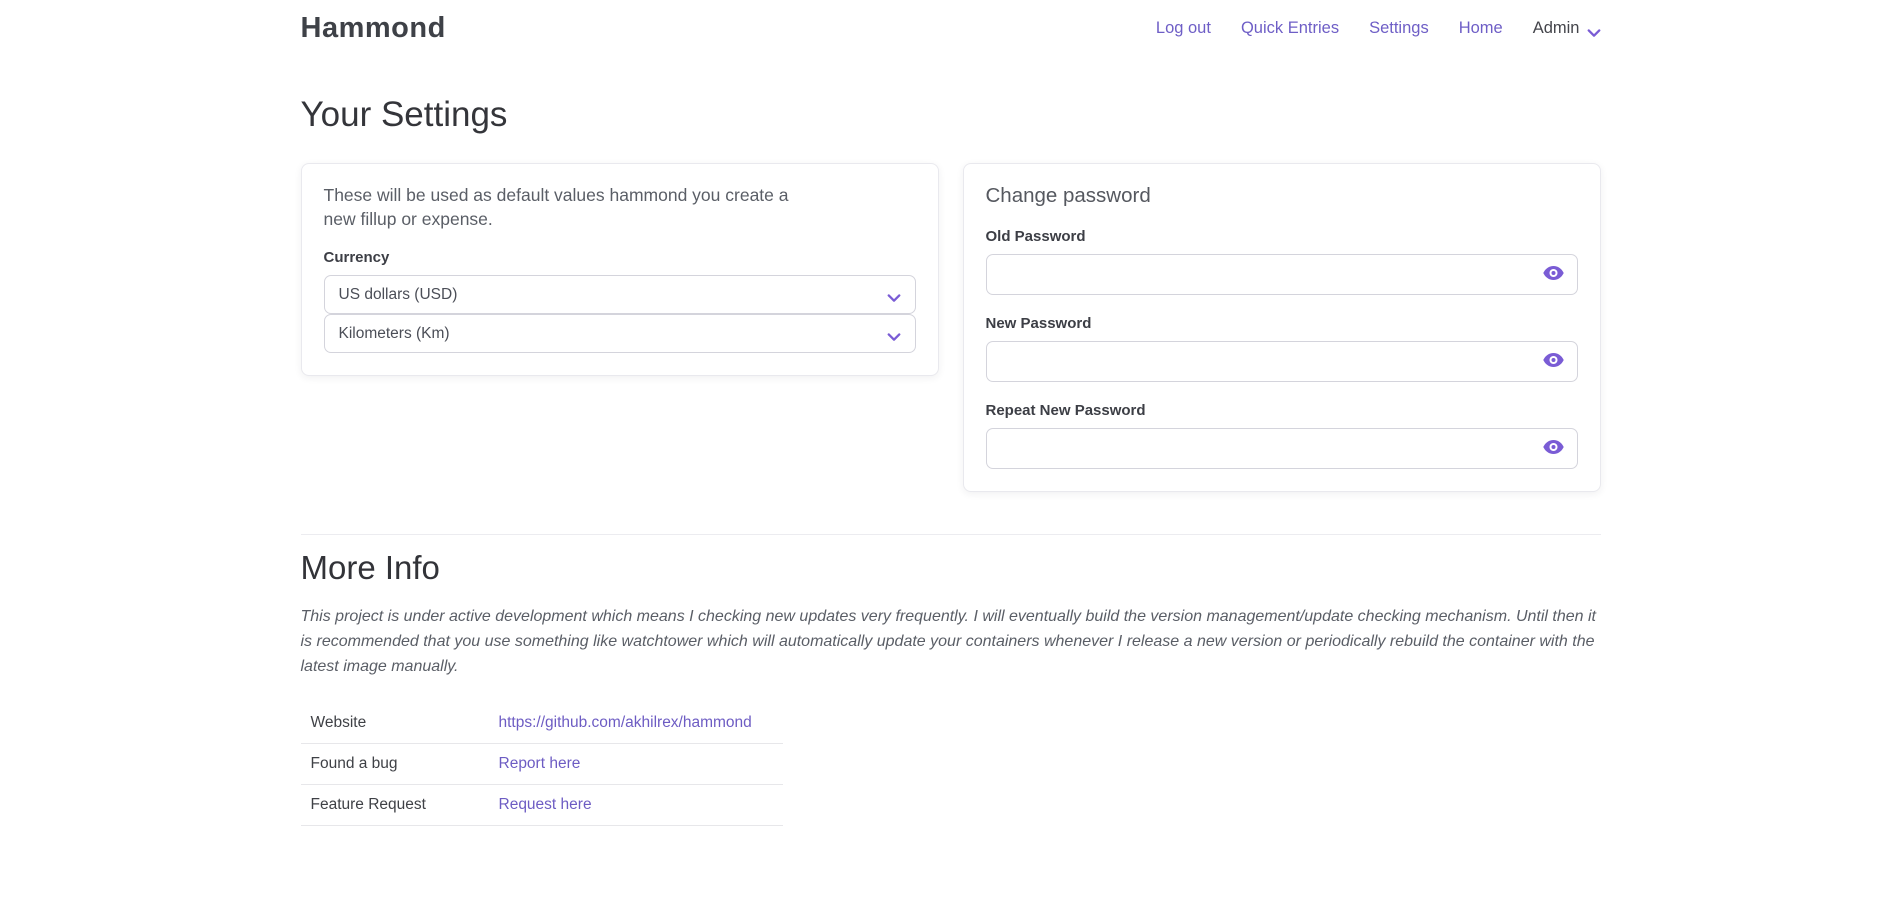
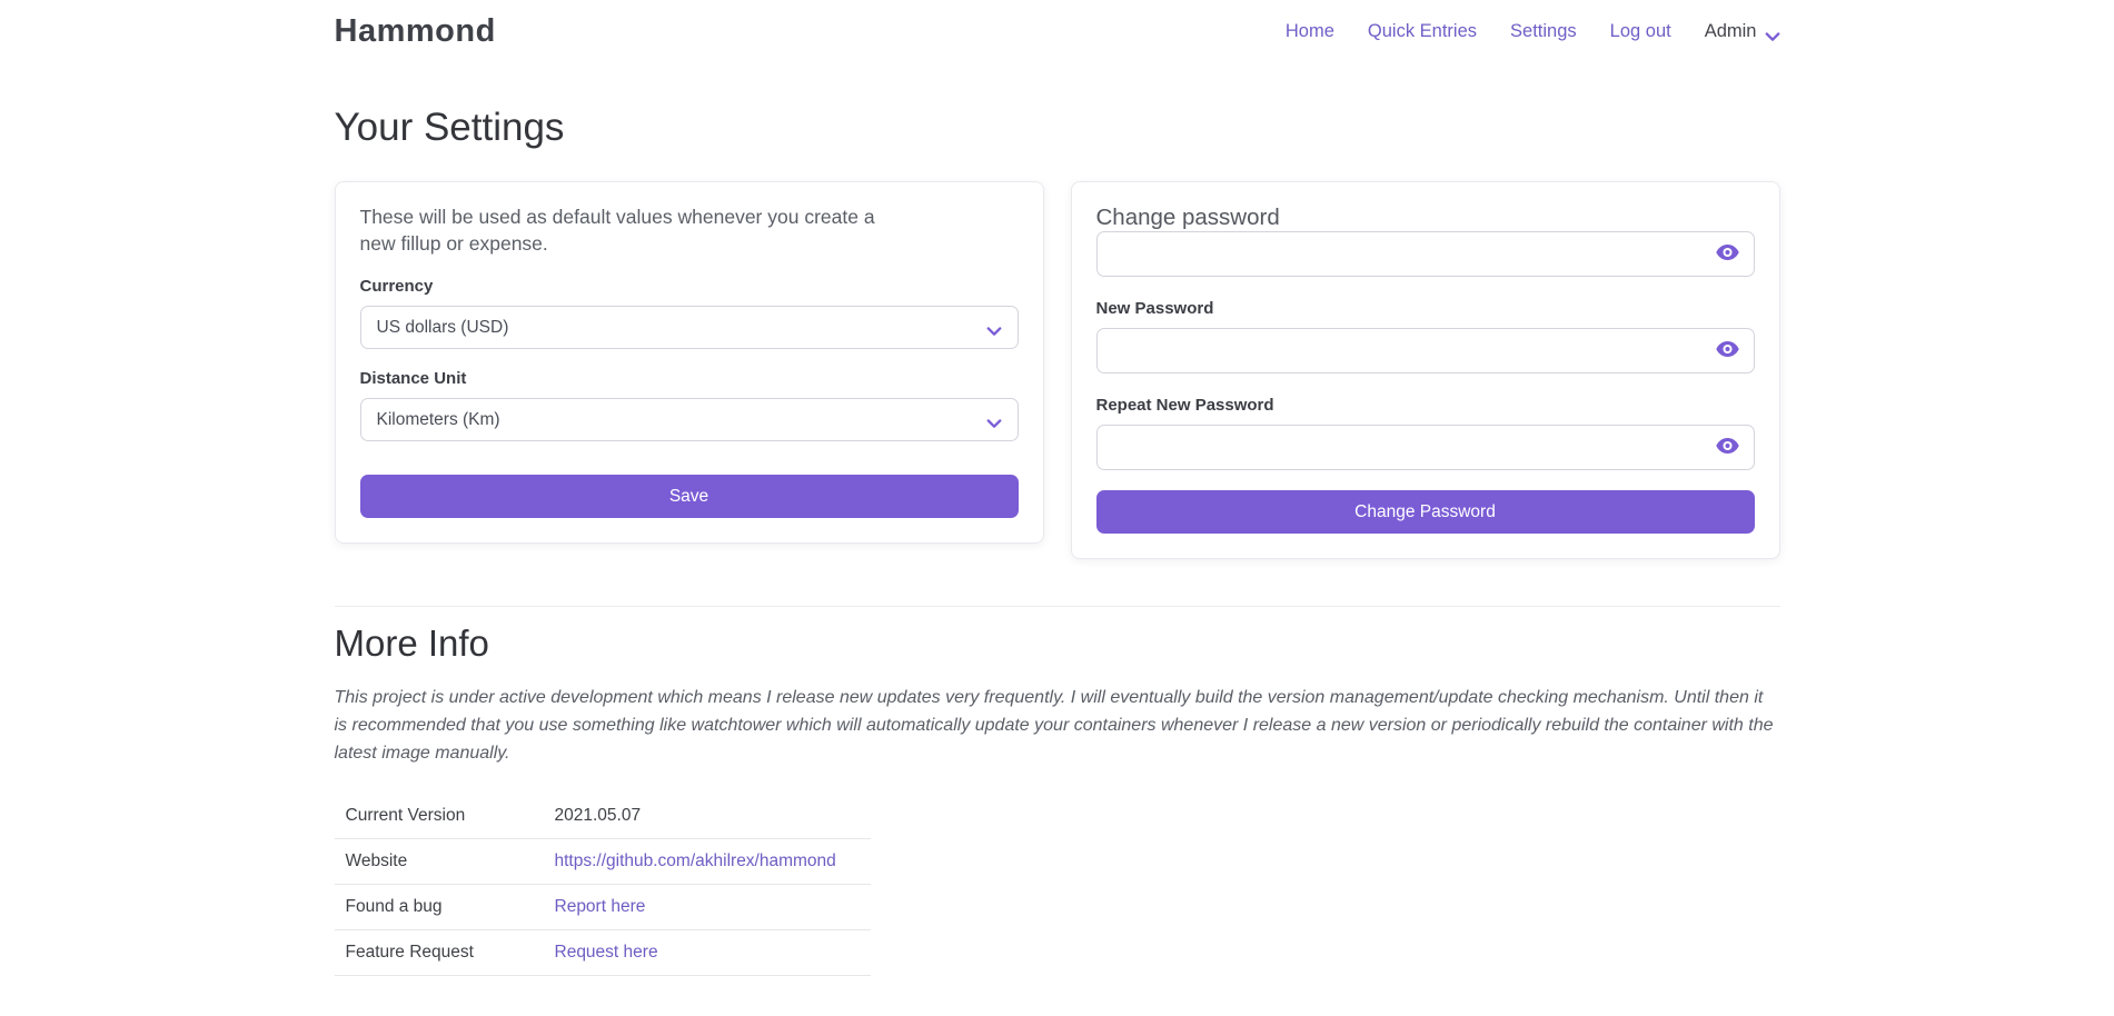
  Hammond
- Log out
+ Home
  Quick Entries
  Settings
- Home
+ Log out
  Admin
  Your Settings
- These will be used as default values hammond you create a new fillup or expense.
+ These will be used as default values whenever you create a new fillup or expense.
  Currency
  US dollars (USD)
+ Distance Unit
  Kilometers (Km)
+ Save
  Change password
- Old Password
  New Password
  Repeat New Password
+ Change Password
  More Info
- This project is under active development which means I checking new updates very frequently. I will eventually build the version management/update checking mechanism. Until then it is recommended that you use something like watchtower which will automatically update your containers whenever I release a new version or periodically rebuild the container with the latest image manually.
+ This project is under active development which means I release new updates very frequently. I will eventually build the version management/update checking mechanism. Until then it is recommended that you use something like watchtower which will automatically update your containers whenever I release a new version or periodically rebuild the container with the latest image manually.
+ Current Version	2021.05.07
  Website	https://github.com/akhilrex/hammond
  Found a bug	Report here
  Feature Request	Request here
